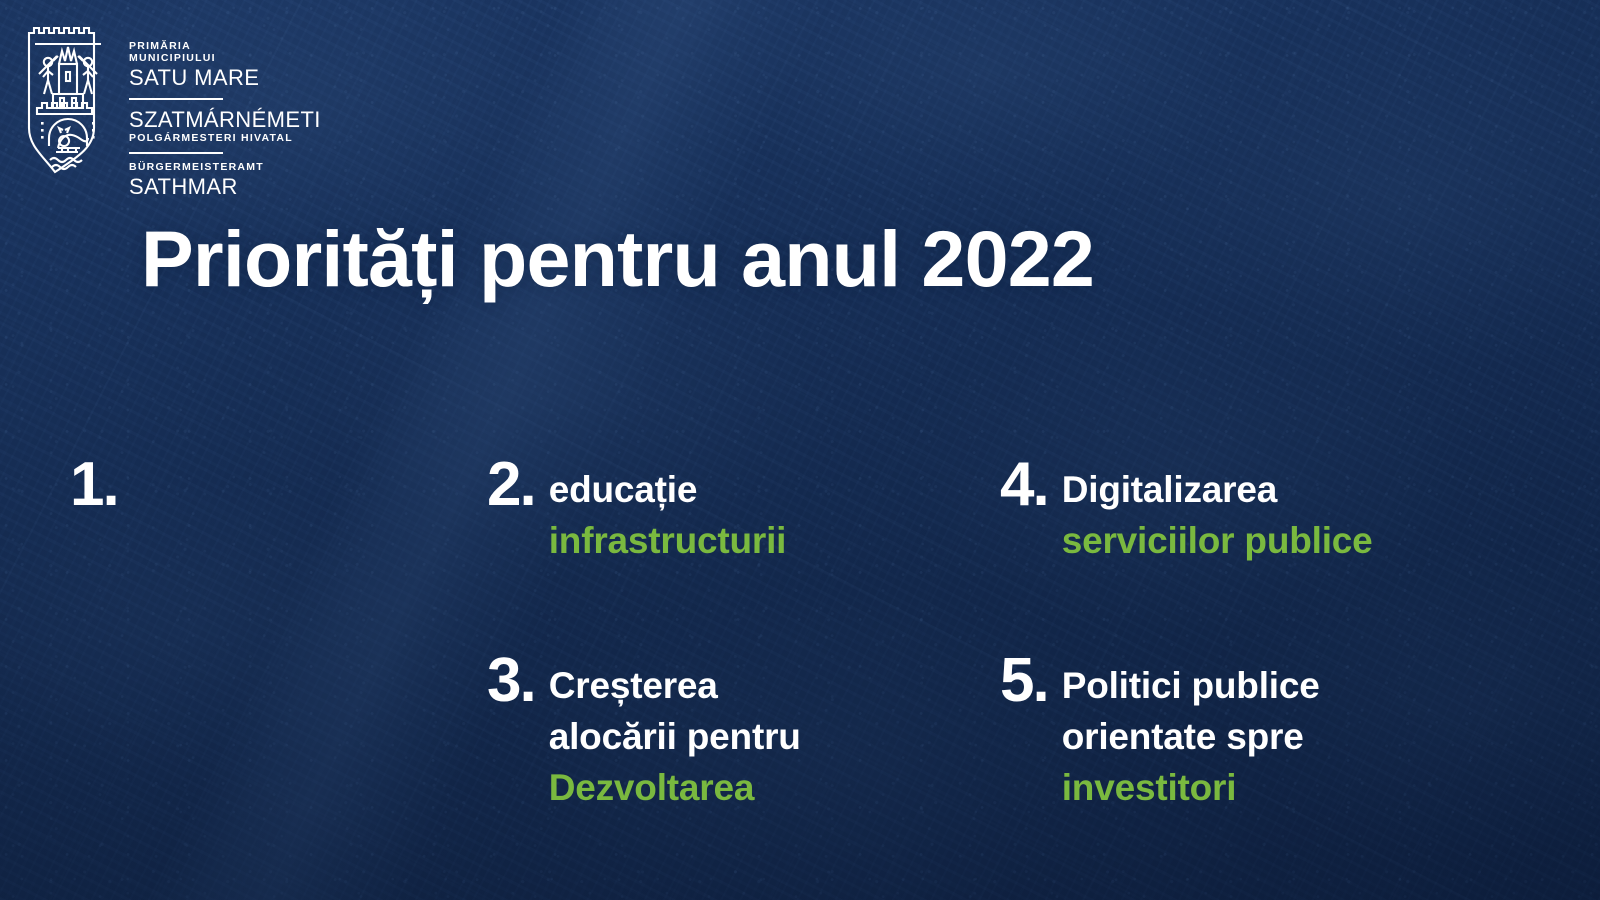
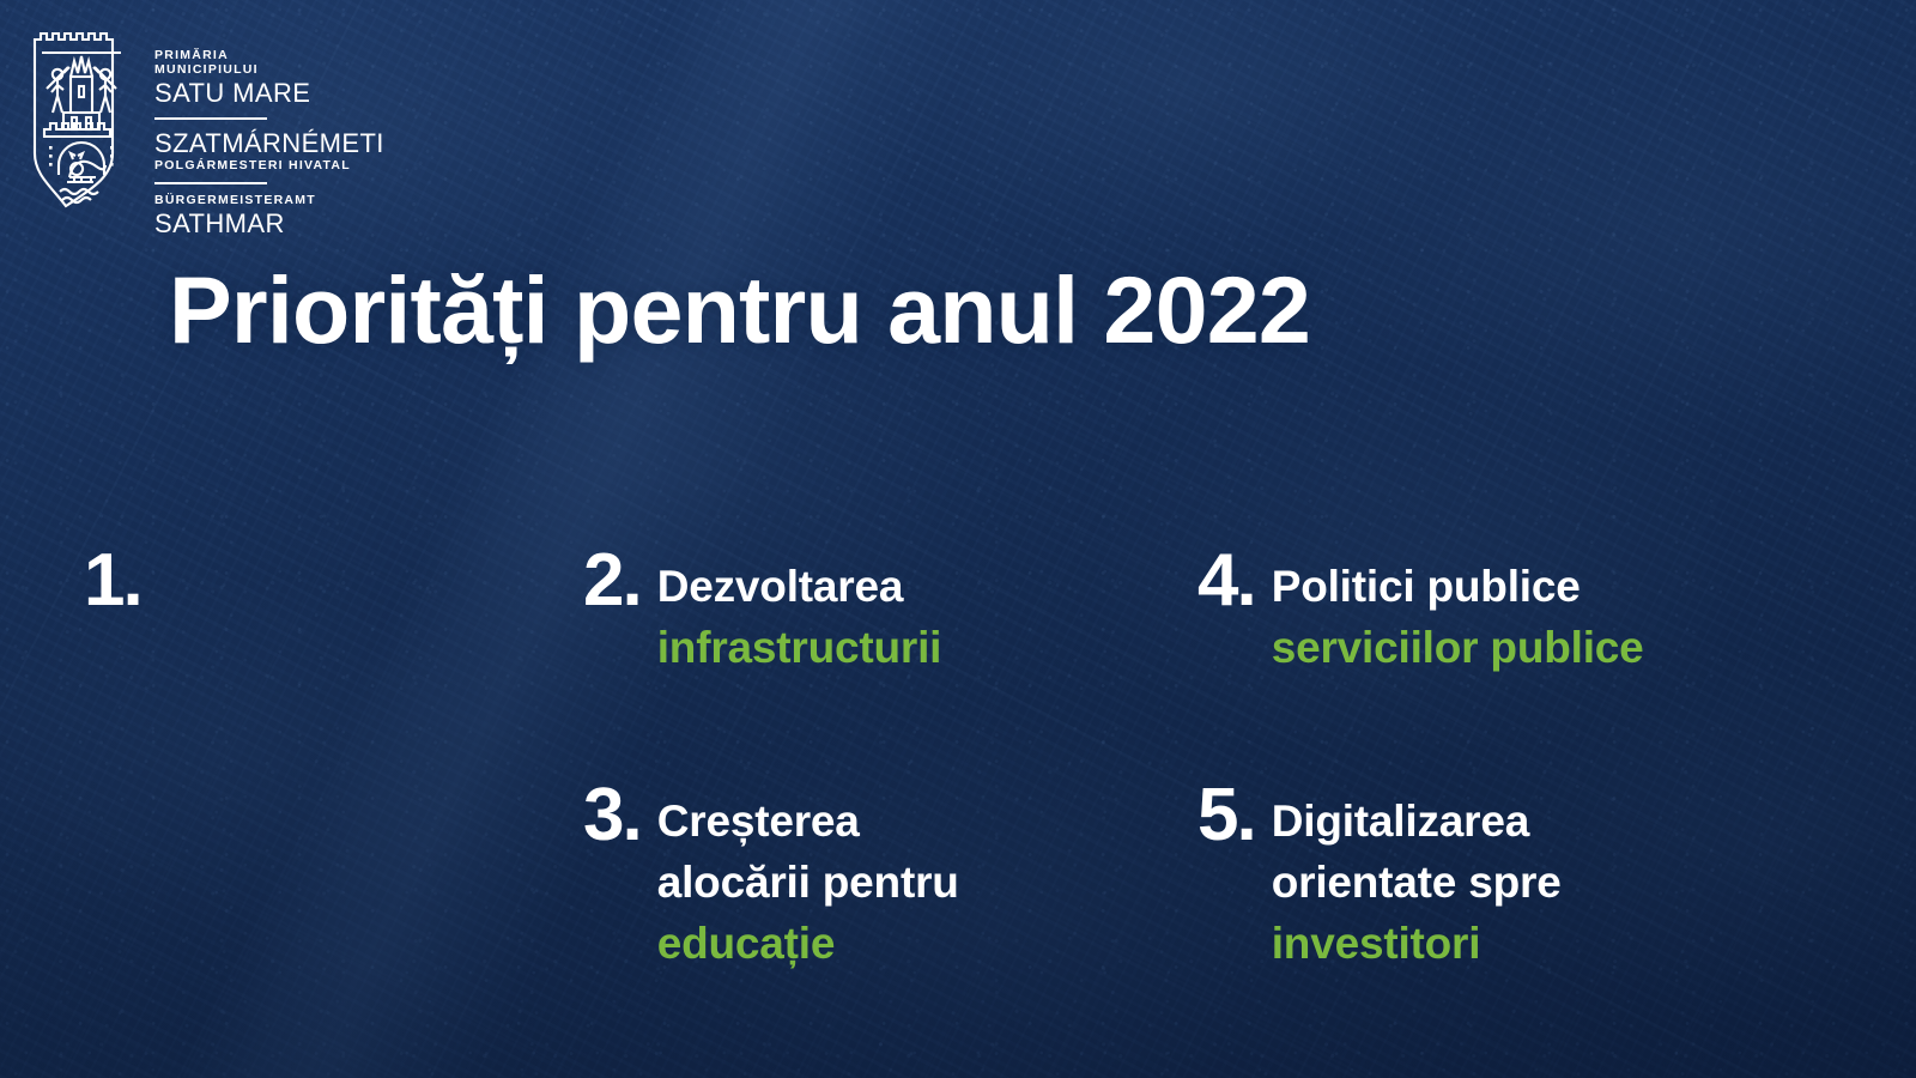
  PRIMĂRIA
  MUNICIPIULUI
  SATU MARE
  SZATMÁRNÉMETI
  POLGÁRMESTERI HIVATAL
  BÜRGERMEISTERAMT
  SATHMAR
  Priorități pentru anul 2022
  1.
  2.
- educație
+ Dezvoltarea
  infrastructurii
  3.
  Creșterea
  alocării pentru
- Dezvoltarea
+ educație
  4.
- Digitalizarea
+ Politici publice
  serviciilor publice
  5.
- Politici publice
+ Digitalizarea
  orientate spre
  investitori
